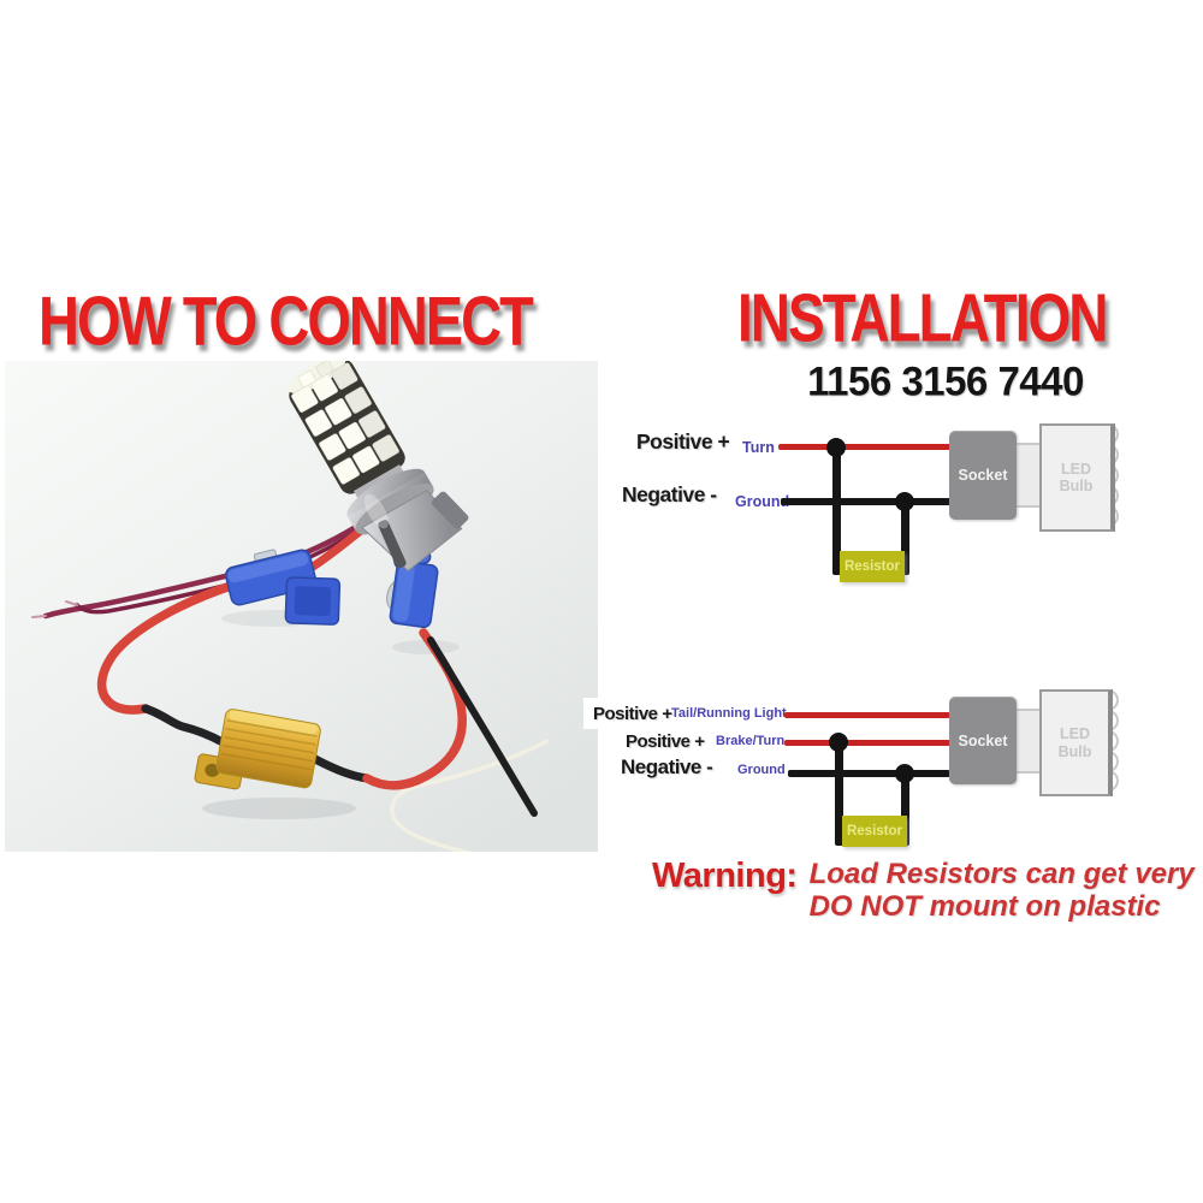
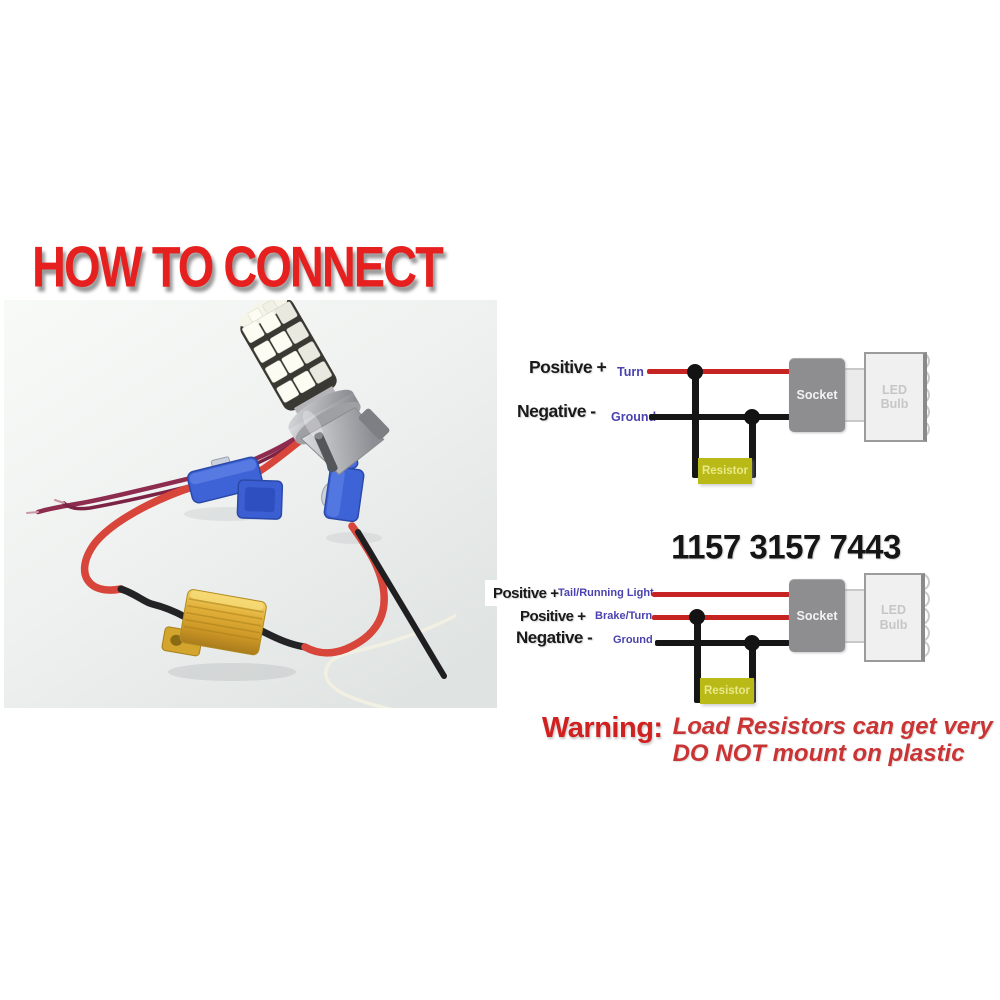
  HOW TO CONNECT
- INSTALLATION
- 1156 3156 7440
  Positive +
  Turn
  Negative -
  Groun
  Resistor
  Socket
  LED Bulb
+ 1157 3157 7443
  Positive +
  Tail/Running Ligh
  Positive +
  Brake/Turn
  Negative -
  Ground
  Resistor
  Socket
  LED Bulb
  Warning:
  Load Resistors can get very
  DO NOT mount on plastic
